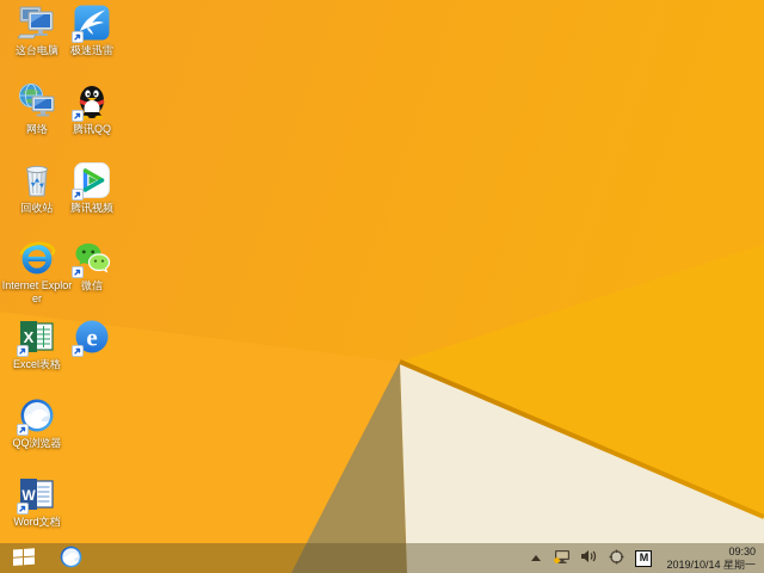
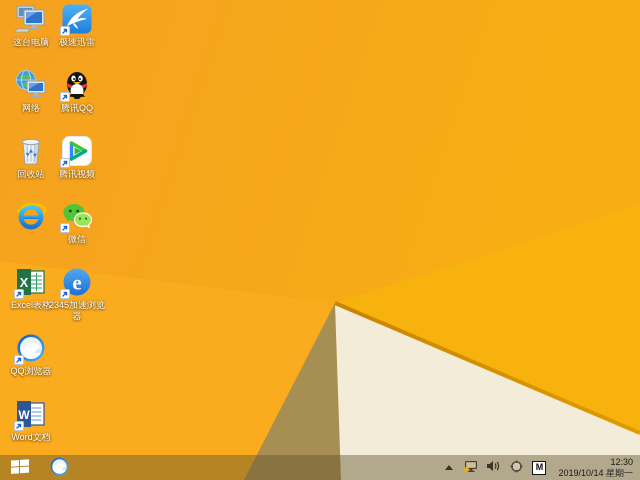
  这台电脑
  极速迅雷
  网络
  腾讯QQ
  回收站
  腾讯视频
- Internet Explorer
  微信
  X
  Excel表格
  e
+ 2345加速浏览器
  QQ浏览器
  W
  Word文档
  M
- 09:30
+ 12:30
  2019/10/14 星期一
